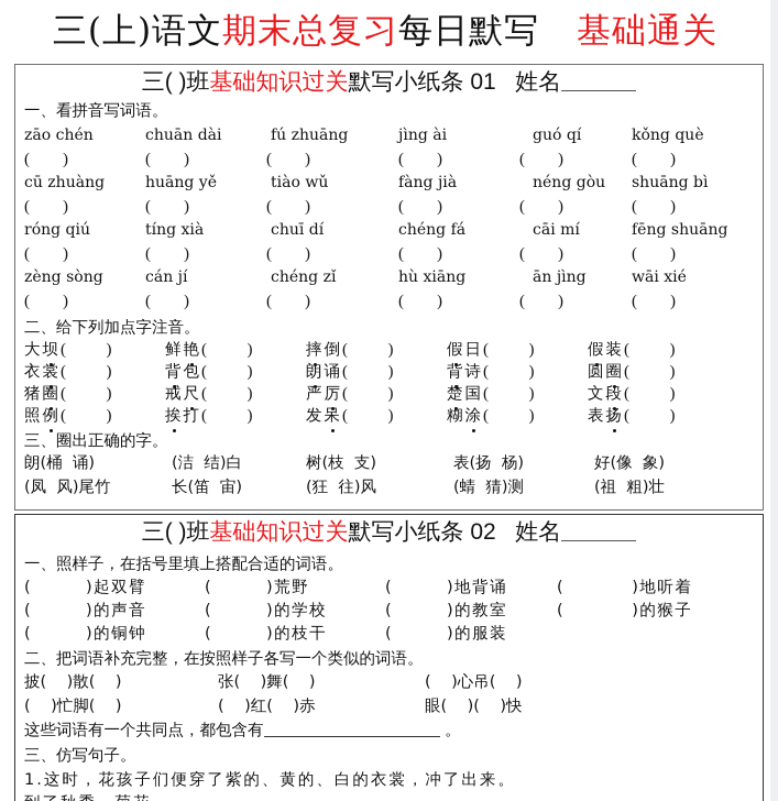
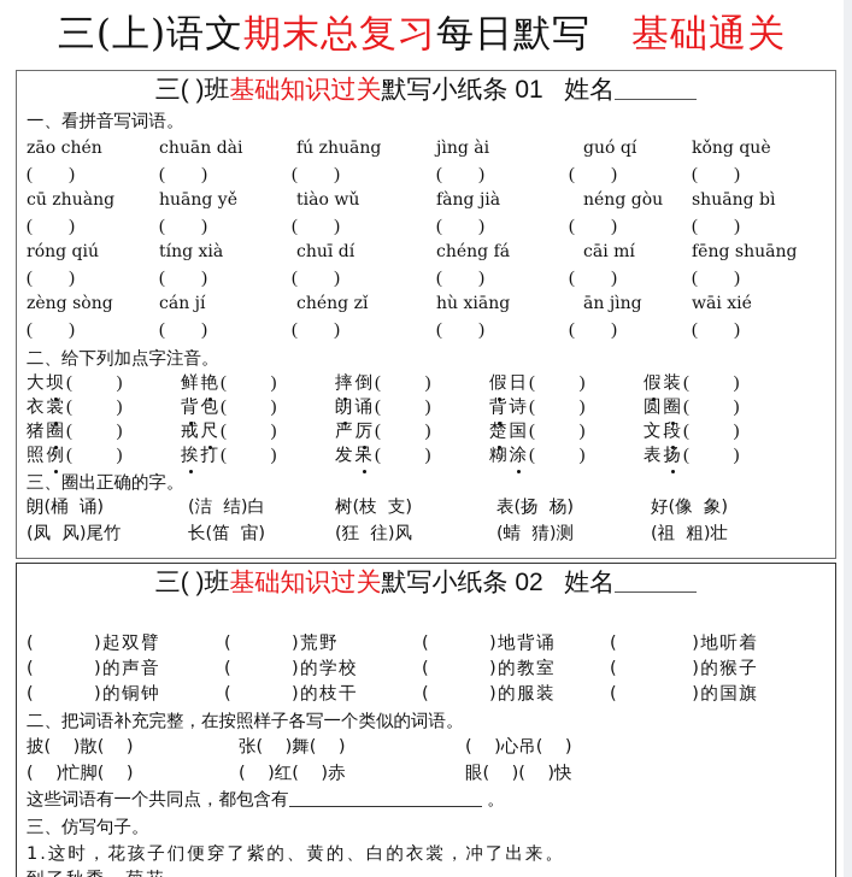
  三(上)语文期末总复习每日默写 基础通关
  三( )班基础知识过关默写小纸条 01 姓名
  一、看拼音写词语。
  zāo chén
  chuān dài
  fú zhuāng
  jìng ài
  guó qí
  kǒng què
  ( )
  ( )
  ( )
  ( )
  ( )
  ( )
  cū zhuàng
  huāng yě
  tiào wǔ
  fàng jià
  néng gòu
  shuāng bì
  ( )
  ( )
  ( )
  ( )
  ( )
  ( )
  róng qiú
  tíng xià
  chuī dí
  chéng fá
  cāi mí
  fēng shuāng
  ( )
  ( )
  ( )
  ( )
  ( )
  ( )
  zèng sòng
  cán jí
  chéng zǐ
  hù xiāng
  ān jìng
  wāi xié
  ( )
  ( )
  ( )
  ( )
  ( )
  ( )
  二、给下列加点字注音。
  大坝( )
  鲜艳( )
  摔倒( )
  假日( )
  假装( )
  衣裳( )
  背包( )
  朗诵( )
  背诗( )
  圆圈( )
  猪圈( )
  戒尺( )
  严厉( )
  楚国( )
  文段( )
  照例( )
  挨打( )
  发呆( )
  糊涂( )
  表扬( )
  三、圈出正确的字。
  朗(桶 诵)
  (洁 结)白
  树(枝 支)
  表(扬 杨)
  好(像 象)
  (凤 风)尾竹
  长(笛 宙)
  (狂 往)风
  (蜻 猜)测
  (祖 粗)壮
  三( )班基础知识过关默写小纸条 02 姓名
- 一、照样子，在括号里填上搭配合适的词语。
  ( )起双臂
  ( )荒野
  ( )地背诵
  ( )地听着
  ( )的声音
  ( )的学校
  ( )的教室
  ( )的猴子
  ( )的铜钟
  ( )的枝干
  ( )的服装
+ ( )的国旗
  二、把词语补充完整，在按照样子各写一个类似的词语。
  披( )散( )
  张( )舞( )
  ( )心吊( )
  ( )忙脚( )
  ( )红( )赤
  眼( )( )快
  这些词语有一个共同点，都包含有 。
  三、仿写句子。
  1.这时，花孩子们便穿了紫的、黄的、白的衣裳，冲了出来。
